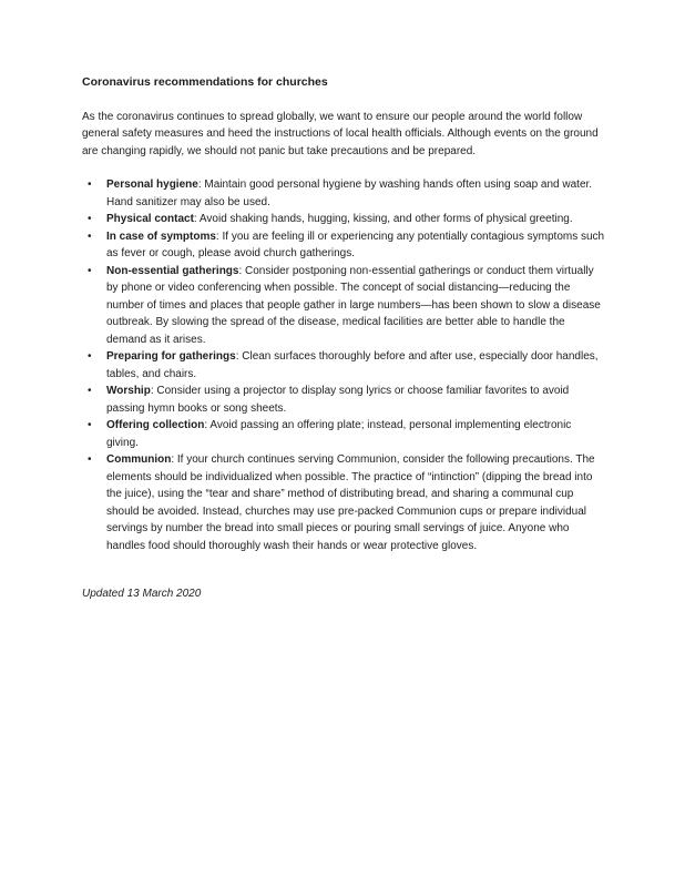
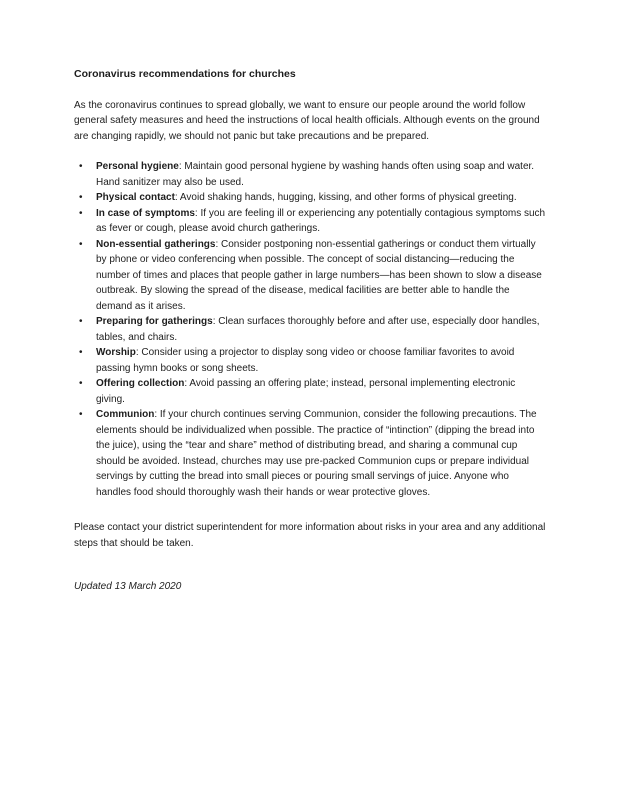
  Coronavirus recommendations for churches
  As the coronavirus continues to spread globally, we want to ensure our people around the world follow general safety measures and heed the instructions of local health officials. Although events on the ground are changing rapidly, we should not panic but take precautions and be prepared.
  •
  Personal hygiene: Maintain good personal hygiene by washing hands often using soap and water. Hand sanitizer may also be used.
  •
  Physical contact: Avoid shaking hands, hugging, kissing, and other forms of physical greeting.
  •
  In case of symptoms: If you are feeling ill or experiencing any potentially contagious symptoms such as fever or cough, please avoid church gatherings.
  •
  Non-essential gatherings: Consider postponing non-essential gatherings or conduct them virtually by phone or video conferencing when possible. The concept of social distancing—reducing the number of times and places that people gather in large numbers—has been shown to slow a disease outbreak. By slowing the spread of the disease, medical facilities are better able to handle the demand as it arises.
  •
  Preparing for gatherings: Clean surfaces thoroughly before and after use, especially door handles, tables, and chairs.
  •
- Worship: Consider using a projector to display song lyrics or choose familiar favorites to avoid passing hymn books or song sheets.
+ Worship: Consider using a projector to display song video or choose familiar favorites to avoid passing hymn books or song sheets.
  •
  Offering collection: Avoid passing an offering plate; instead, personal implementing electronic giving.
  •
- Communion: If your church continues serving Communion, consider the following precautions. The elements should be individualized when possible. The practice of “intinction” (dipping the bread into the juice), using the “tear and share” method of distributing bread, and sharing a communal cup should be avoided. Instead, churches may use pre-packed Communion cups or prepare individual servings by number the bread into small pieces or pouring small servings of juice. Anyone who handles food should thoroughly wash their hands or wear protective gloves.
+ Communion: If your church continues serving Communion, consider the following precautions. The elements should be individualized when possible. The practice of “intinction” (dipping the bread into the juice), using the “tear and share” method of distributing bread, and sharing a communal cup should be avoided. Instead, churches may use pre-packed Communion cups or prepare individual servings by cutting the bread into small pieces or pouring small servings of juice. Anyone who handles food should thoroughly wash their hands or wear protective gloves.
+ Please contact your district superintendent for more information about risks in your area and any additional steps that should be taken.
  Updated 13 March 2020
